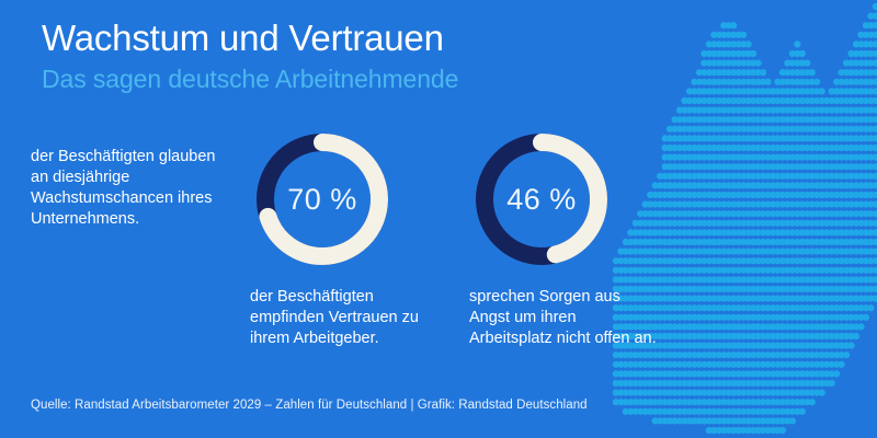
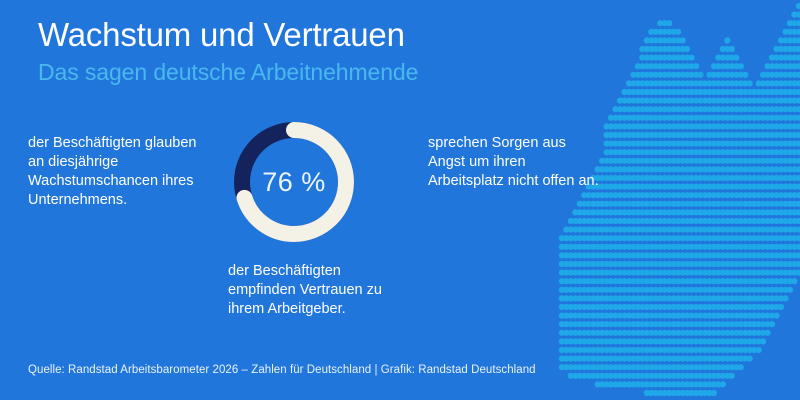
  Wachstum und Vertrauen
  Das sagen deutsche Arbeitnehmende
  der Beschäftigten glauben an diesjährige Wachstumschancen ihres Unternehmens.
- 70 %
+ 76 %
  der Beschäftigten empfinden Vertrauen zu ihrem Arbeitgeber.
- 46 %
  sprechen Sorgen aus Angst um ihren Arbeitsplatz nicht offen an.
- Quelle: Randstad Arbeitsbarometer 2029 – Zahlen für Deutschland | Grafik: Randstad Deutschland
+ Quelle: Randstad Arbeitsbarometer 2026 – Zahlen für Deutschland | Grafik: Randstad Deutschland
